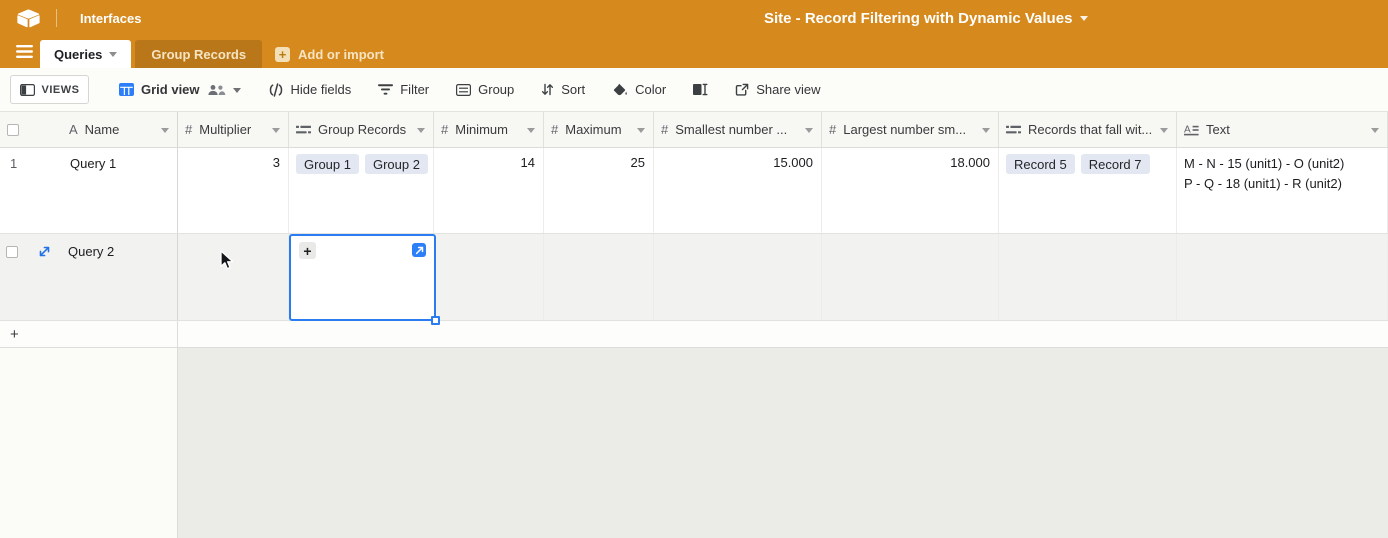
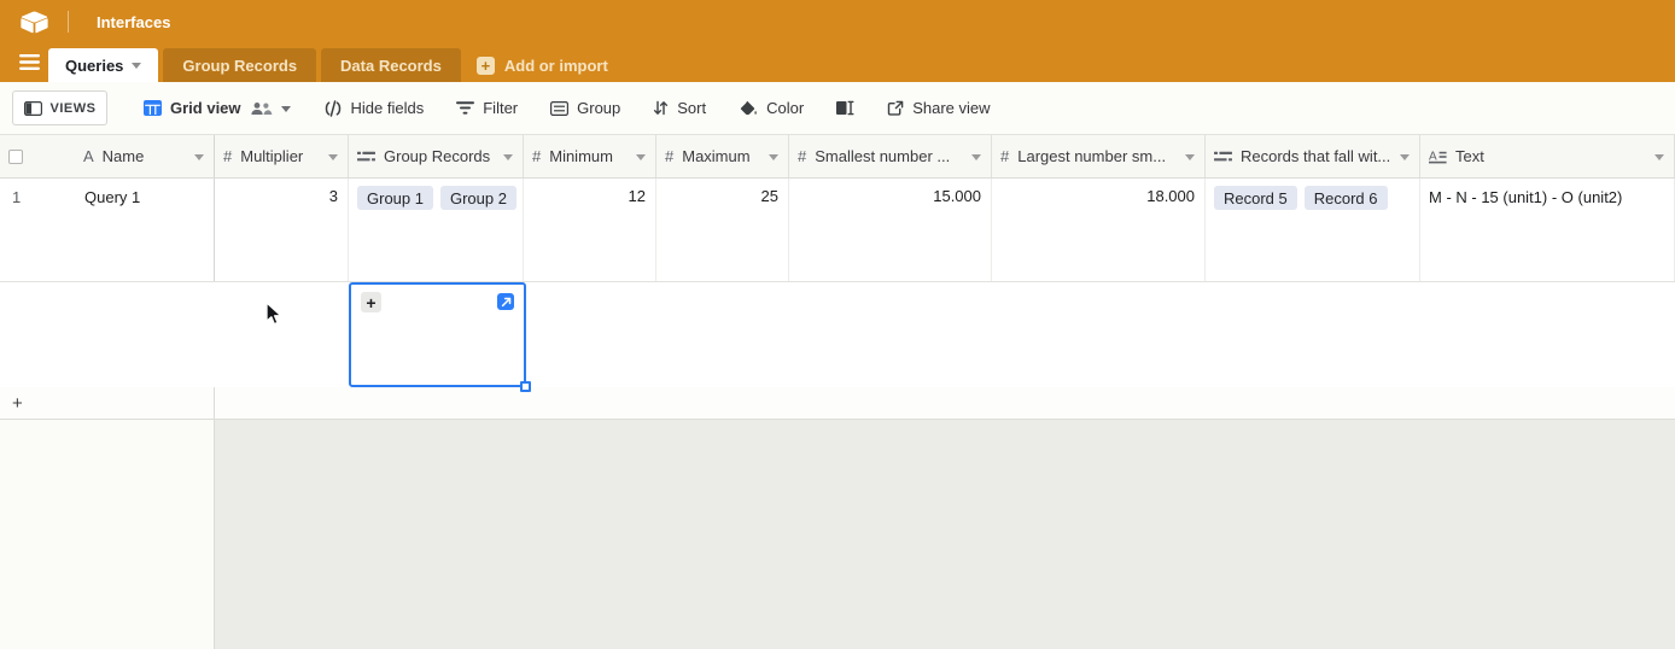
  Interfaces
- Site - Record Filtering with Dynamic Values
  Queries
  Group Records
+ Data Records
  +
  Add or import
  VIEWS
  Grid view
  Hide fields
  Filter
  Group
  Sort
  Color
  Share view
  A
  Name
  #
  Multiplier
  Group Records
  #
  Minimum
  #
  Maximum
  #
  Smallest number ...
  #
  Largest number sm...
  Records that fall wit...
  A
  Text
  1
  Query 1
  3
  Group 1
  Group 2
- 14
+ 12
  25
  15.000
  18.000
  Record 5
- Record 7
+ Record 6
  M - N - 15 (unit1) - O (unit2)
- P - Q - 18 (unit1) - R (unit2)
- Query 2
  +
  +
